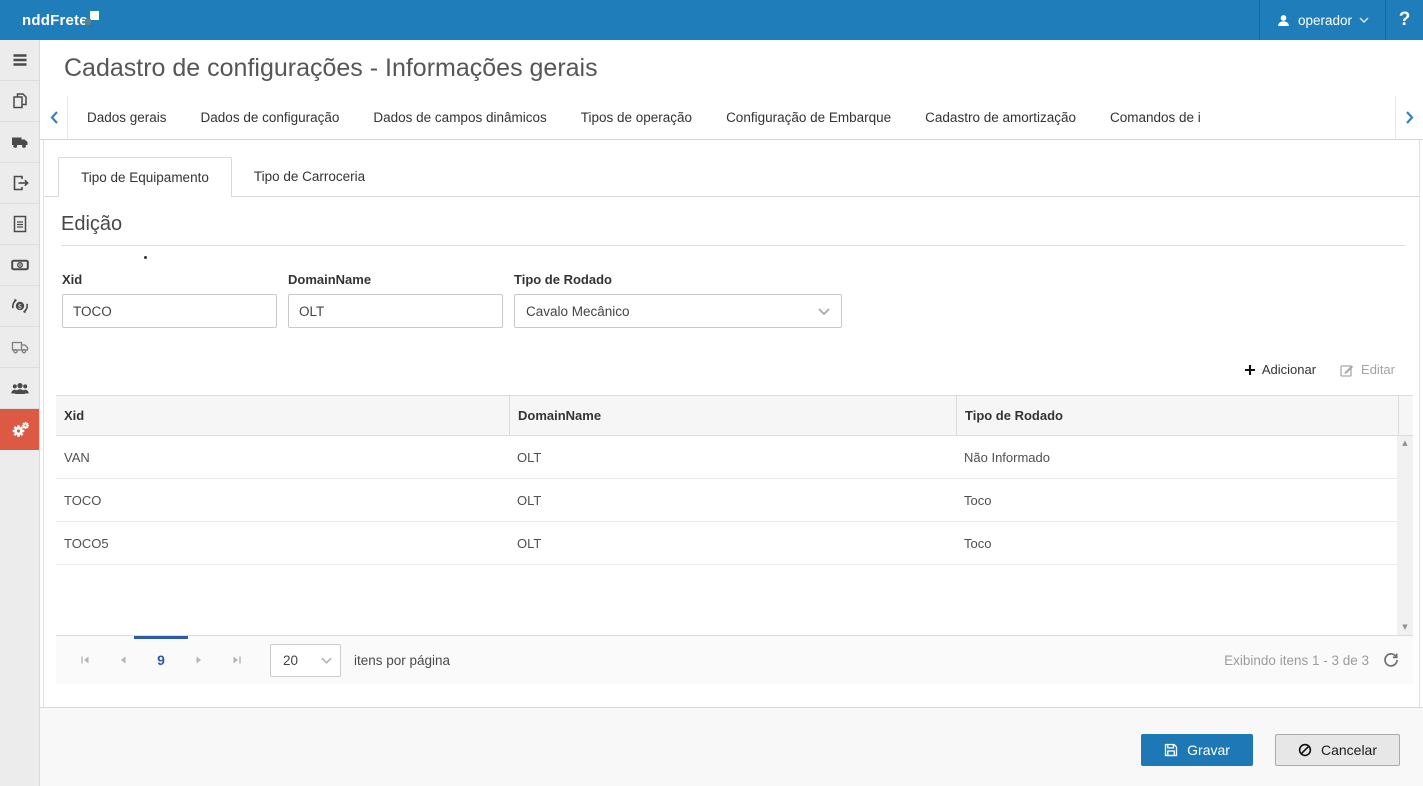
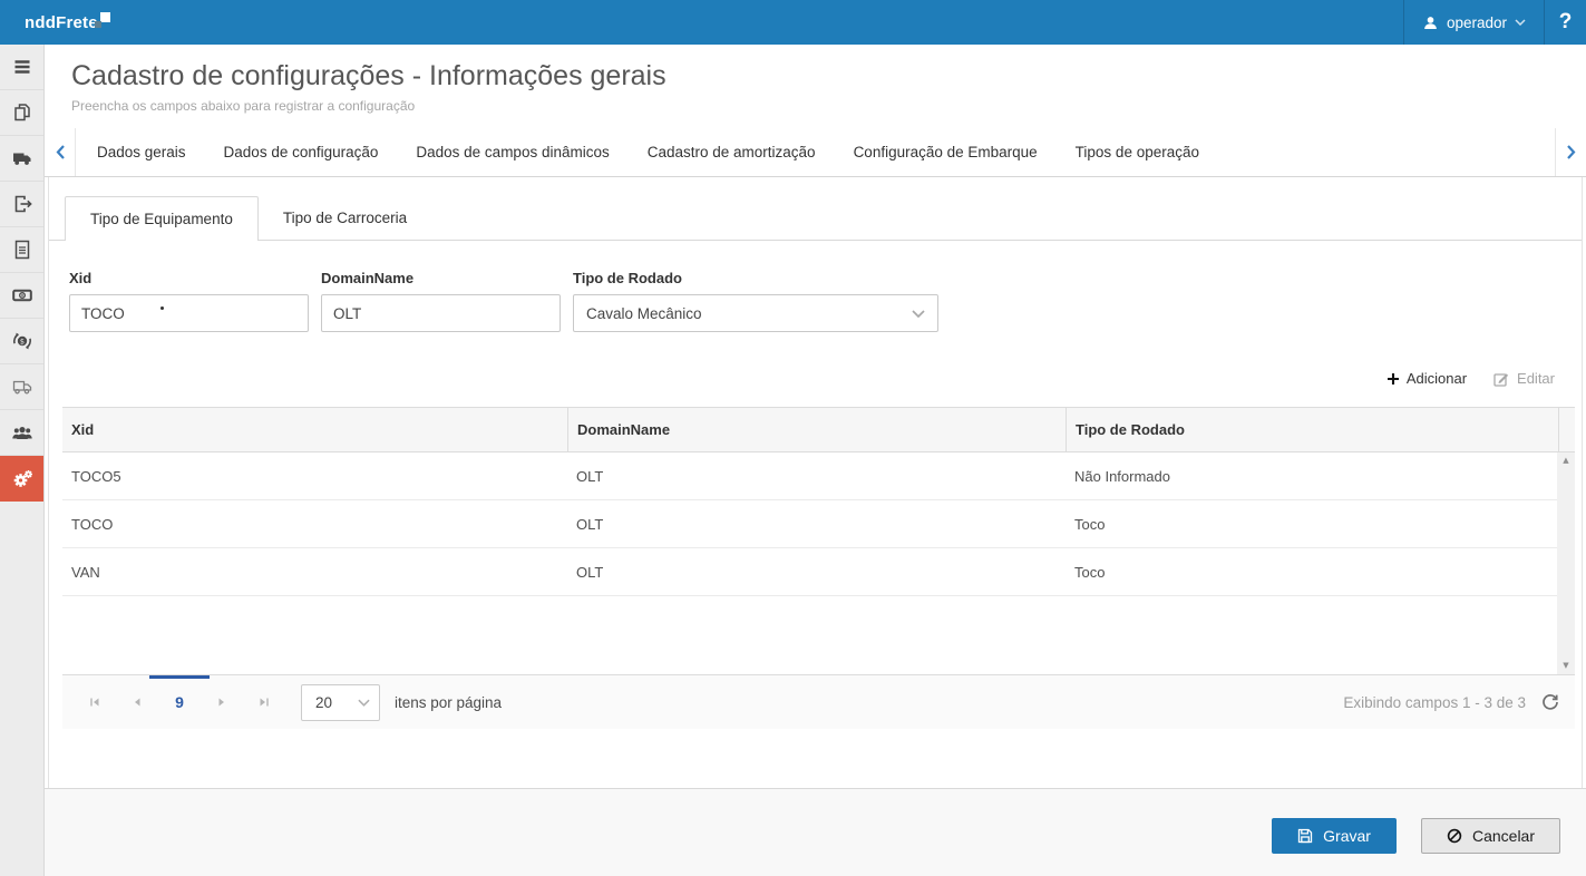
  nddFrete
  operador
  ?
  $
  Cadastro de configurações - Informações gerais
+ Preencha os campos abaixo para registrar a configuração
  Dados gerais
  Dados de configuração
  Dados de campos dinâmicos
- Tipos de operação
+ Cadastro de amortização
  Configuração de Embarque
- Cadastro de amortização
+ Tipos de operação
- Comandos de i
  Tipo de Equipamento
  Tipo de Carroceria
- Edição
  Xid
  TOCO
  DomainName
  OLT
  Tipo de Rodado
  Cavalo Mecânico
  Adicionar
  Editar
  Xid
  DomainName
  Tipo de Rodado
- VAN
+ TOCO5
  OLT
  Não Informado
  TOCO
  OLT
  Toco
- TOCO5
+ VAN
  OLT
  Toco
  9
  20
  itens por página
- Exibindo itens 1 - 3 de 3
+ Exibindo campos 1 - 3 de 3
  Gravar
  Cancelar
